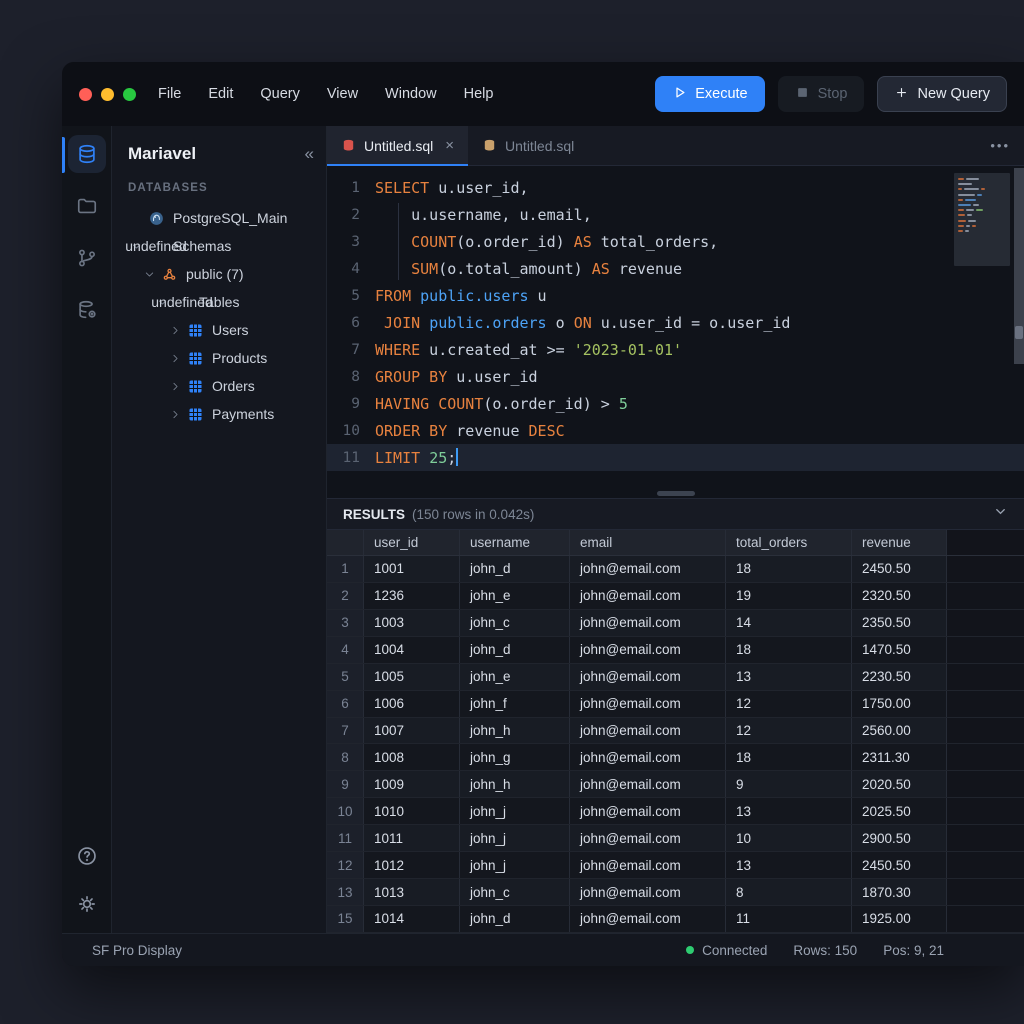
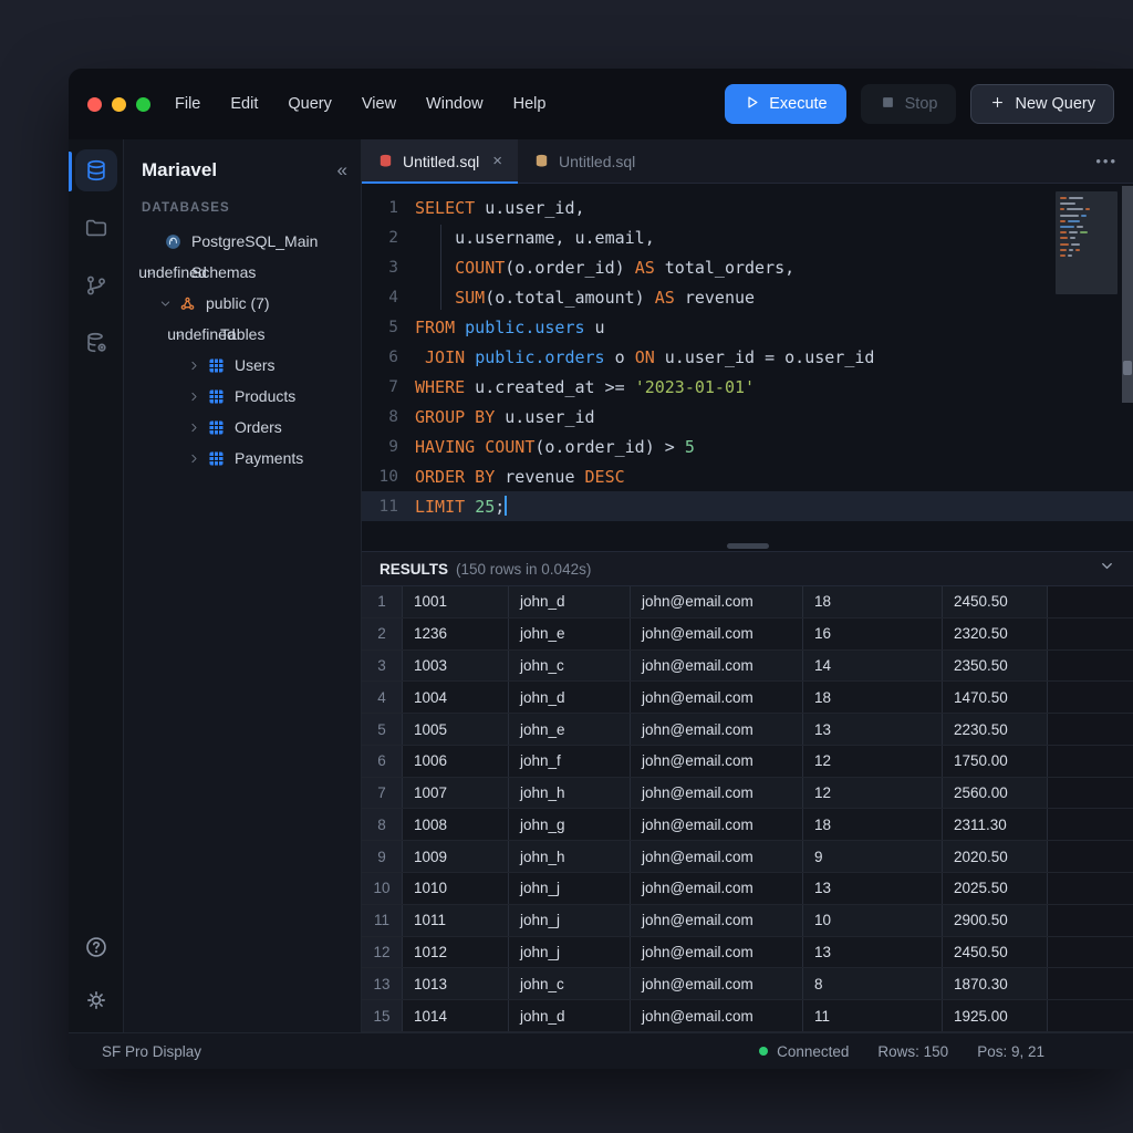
  File
  Edit
  Query
  View
  Window
  Help
  Execute
  Stop
  New Query
  Mariavel
  «
  DATABASES
  PostgreSQL_Main
  undefin
  Schemas
  public (7)
  undefin
  Tables
  Users
  Products
  Orders
  Payments
  Untitled.sql
  ×
  Untitled.sql
  •••
  1
  SELECT u.user_id,
  2
  u.username, u.email,
  3
  COUNT(o.order_id) AS total_orders,
  4
  SUM(o.total_amount) AS revenue
  5
  FROM public.users u
  6
  JOIN public.orders o ON u.user_id = o.user_id
  7
  WHERE u.created_at >= '2023-01-01'
  8
  GROUP BY u.user_id
  9
  HAVING COUNT(o.order_id) > 5
  10
  ORDER BY revenue DESC
  11
  LIMIT 25;
  RESULTS
  (150 rows in 0.042s)
- user_id
- username
- email
- total_orders
- revenue
  1
  1001
  john_d
  john@email.com
  18
  2450.50
  2
  1236
  john_e
  john@email.com
- 19
+ 16
  2320.50
  3
  1003
  john_c
  john@email.com
  14
  2350.50
  4
  1004
  john_d
  john@email.com
  18
  1470.50
  5
  1005
  john_e
  john@email.com
  13
  2230.50
  6
  1006
  john_f
  john@email.com
  12
  1750.00
  7
  1007
  john_h
  john@email.com
  12
  2560.00
  8
  1008
  john_g
  john@email.com
  18
  2311.30
  9
  1009
  john_h
  john@email.com
  9
  2020.50
  10
  1010
  john_j
  john@email.com
  13
  2025.50
  11
  1011
  john_j
  john@email.com
  10
  2900.50
  12
  1012
  john_j
  john@email.com
  13
  2450.50
  13
  1013
  john_c
  john@email.com
  8
  1870.30
  15
  1014
  john_d
  john@email.com
  11
  1925.00
  SF Pro Display
  Connected
  Rows: 150
  Pos: 9, 21
